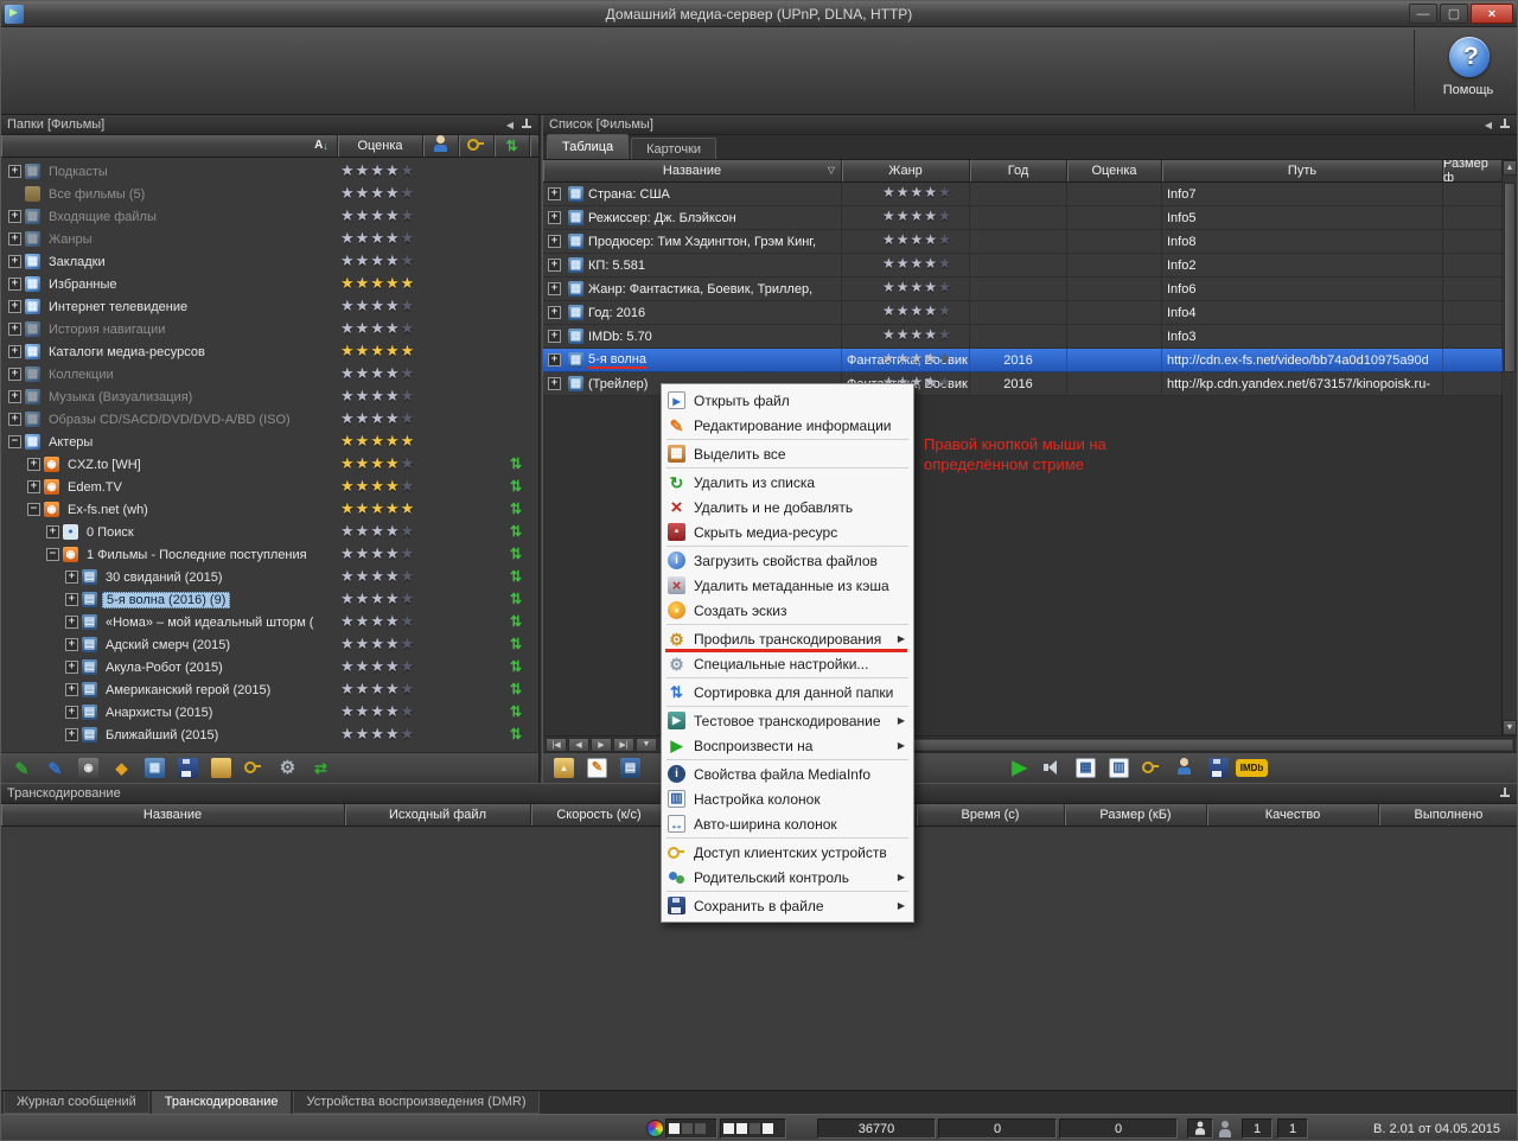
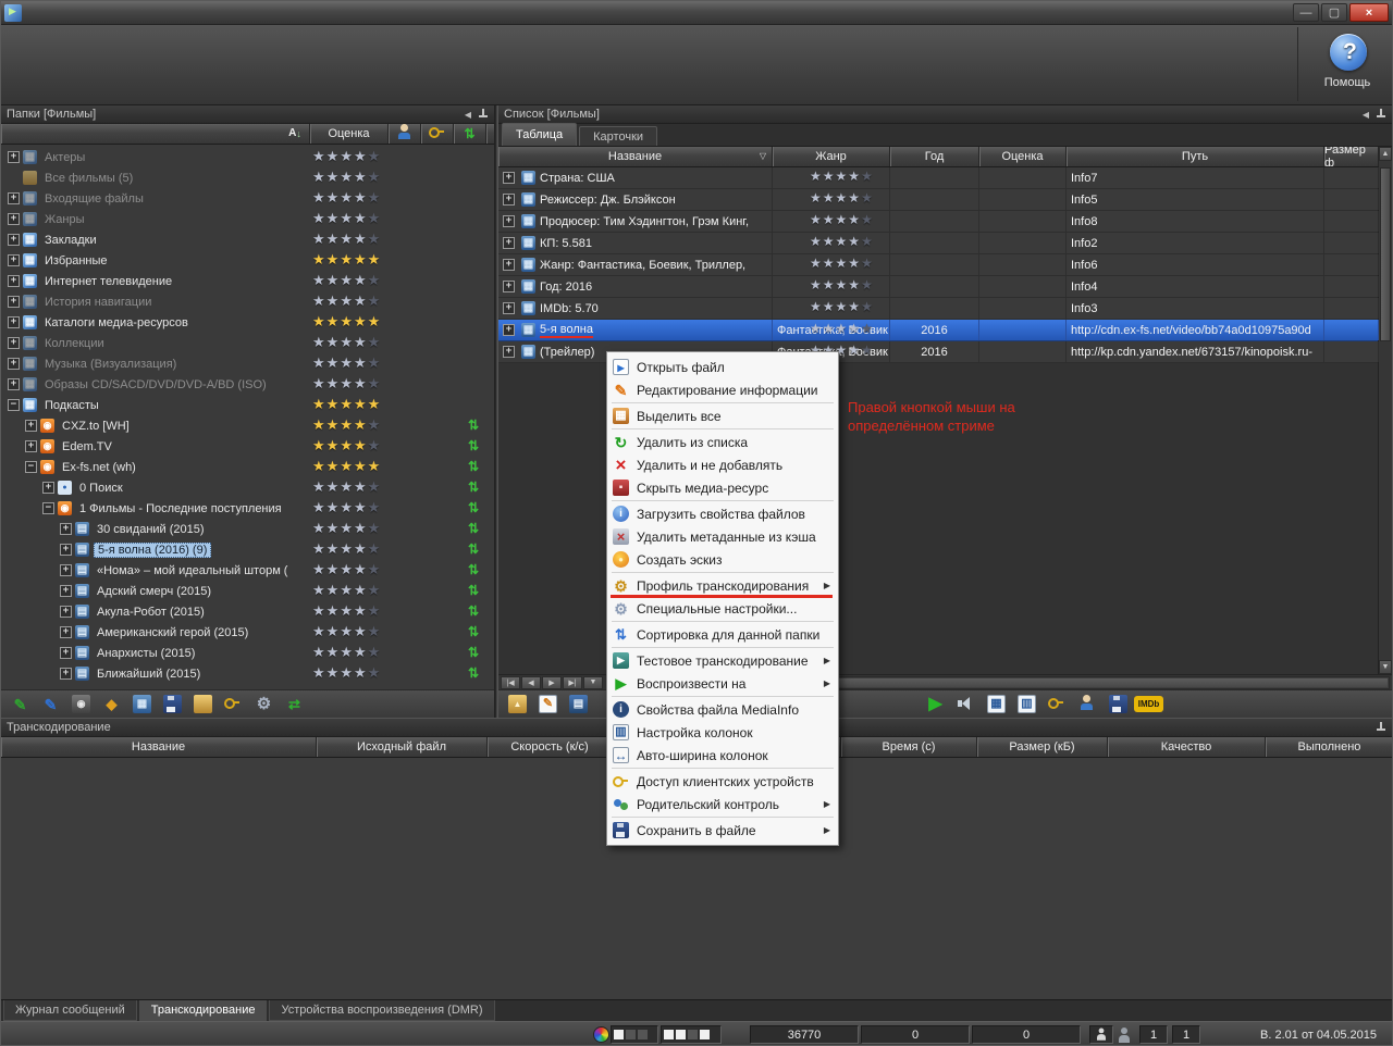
- Домашний медиа-сервер (UPnP, DLNA, HTTP)
  —
  ▢
  ×
  Помощь
  Папки [Фильмы]
  ◀
  A
  Оценка
  ⇅
  +
  ▦
- Подкасты
+ Актеры
  ★★★★★
  Все фильмы (5)
  ★★★★★
  +
  ▦
  Входящие файлы
  ★★★★★
  +
  ▦
  Жанры
  ★★★★★
  +
  ▦
  Закладки
  ★★★★★
  +
  ▦
  Избранные
  ★★★★★
  +
  ▦
  Интернет телевидение
  ★★★★★
  +
  ▦
  История навигации
  ★★★★★
  +
  ▦
  Каталоги медиа-ресурсов
  ★★★★★
  +
  ▦
  Коллекции
  ★★★★★
  +
  ▦
  Музыка (Визуализация)
  ★★★★★
  +
  ▦
  Образы CD/SACD/DVD/DVD-A/BD (ISO)
  ★★★★★
  −
  ▦
- Актеры
+ Подкасты
  ★★★★★
  +
  ◉
  CXZ.to [WH]
  ★★★★★
  ⇅
  +
  ◉
  Edem.TV
  ★★★★★
  ⇅
  −
  ◉
  Ex-fs.net (wh)
  ★★★★★
  ⇅
  +
  0 Поиск
  ★★★★★
  ⇅
  −
  ◉
  1 Фильмы - Последние поступления
  ★★★★★
  ⇅
  +
  ▤
  30 свиданий (2015)
  ★★★★★
  ⇅
  +
  ▤
  5-я волна (2016) (9)
  ★★★★★
  ⇅
  +
  ▤
  «Нома» – мой идеальный шторм (
  ★★★★★
  ⇅
  +
  ▤
  Адский смерч (2015)
  ★★★★★
  ⇅
  +
  ▤
  Акула-Робот (2015)
  ★★★★★
  ⇅
  +
  ▤
  Американский герой (2015)
  ★★★★★
  ⇅
  +
  ▤
  Анархисты (2015)
  ★★★★★
  ⇅
  +
  ▤
  Ближайший (2015)
  ★★★★★
  ⇅
  ✎
  ✎
  ◉
  ◆
  ▦
  ⚙
  ⇄
  Список [Фильмы]
  ◀
  Таблица
  Карточки
  Название
  ▽
  Жанр
  Год
  Оценка
  Путь
  Размер ф
  +
  ▦
  Страна: США
  ★★★★★
  Info7
  +
  ▦
  Режиссер: Дж. Блэйксон
  ★★★★★
  Info5
  +
  ▦
  Продюсер: Тим Хэдингтон, Грэм Кинг,
  ★★★★★
  Info8
  +
  ▦
  КП: 5.581
  ★★★★★
  Info2
  +
  ▦
  Жанр: Фантастика, Боевик, Триллер,
  ★★★★★
  Info6
  +
  ▦
  Год: 2016
  ★★★★★
  Info4
  +
  ▦
  IMDb: 5.70
  ★★★★★
  Info3
  +
  ▦
  5-я волна
  Фантастика, Боевик
  2016
  ★★★★★
  http://cdn.ex-fs.net/video/bb74a0d10975a90d
  +
  ▦
  (Трейлер)
  2016
  ★★★★★
  http://kp.cdn.yandex.net/673157/kinopoisk.ru-
  ▲
  ✎
  ▤
  ▶
  ▦
  ▥
  IMDb
  Транскодирование
  Название
  Исходный файл
  Скорость (к/с)
  Время (с)
  Размер (кБ)
  Качество
  Выполнено
  Журнал сообщений
  Транскодирование
  Устройства воспроизведения (DMR)
  36770
  0
  0
  1
  1
  В. 2.01 от 04.05.2015
  ▸
  Открыть файл
  ✎
  Редактирование информации
  ▦
  Выделить все
  ↻
  Удалить из списка
  ×
  Удалить и не добавлять
  ▪
  Скрыть медиа-ресурс
  i
  Загрузить свойства файлов
  ×
  Удалить метаданные из кэша
  ●
  Создать эскиз
  ⚙
  Профиль транскодирования
  ▶
  ⚙
  Специальные настройки...
  ⇅
  Сортировка для данной папки
  ▶
  Тестовое транскодирование
  ▶
  ▶
  Воспроизвести на
  ▶
  i
  Свойства файла MediaInfo
  ▥
  Настройка колонок
  ↔
  Авто-ширина колонок
  Доступ клиентских устройств
  Родительский контроль
  ▶
  Сохранить в файле
  ▶
  Правой кнопкой мыши на
  определённом стриме
